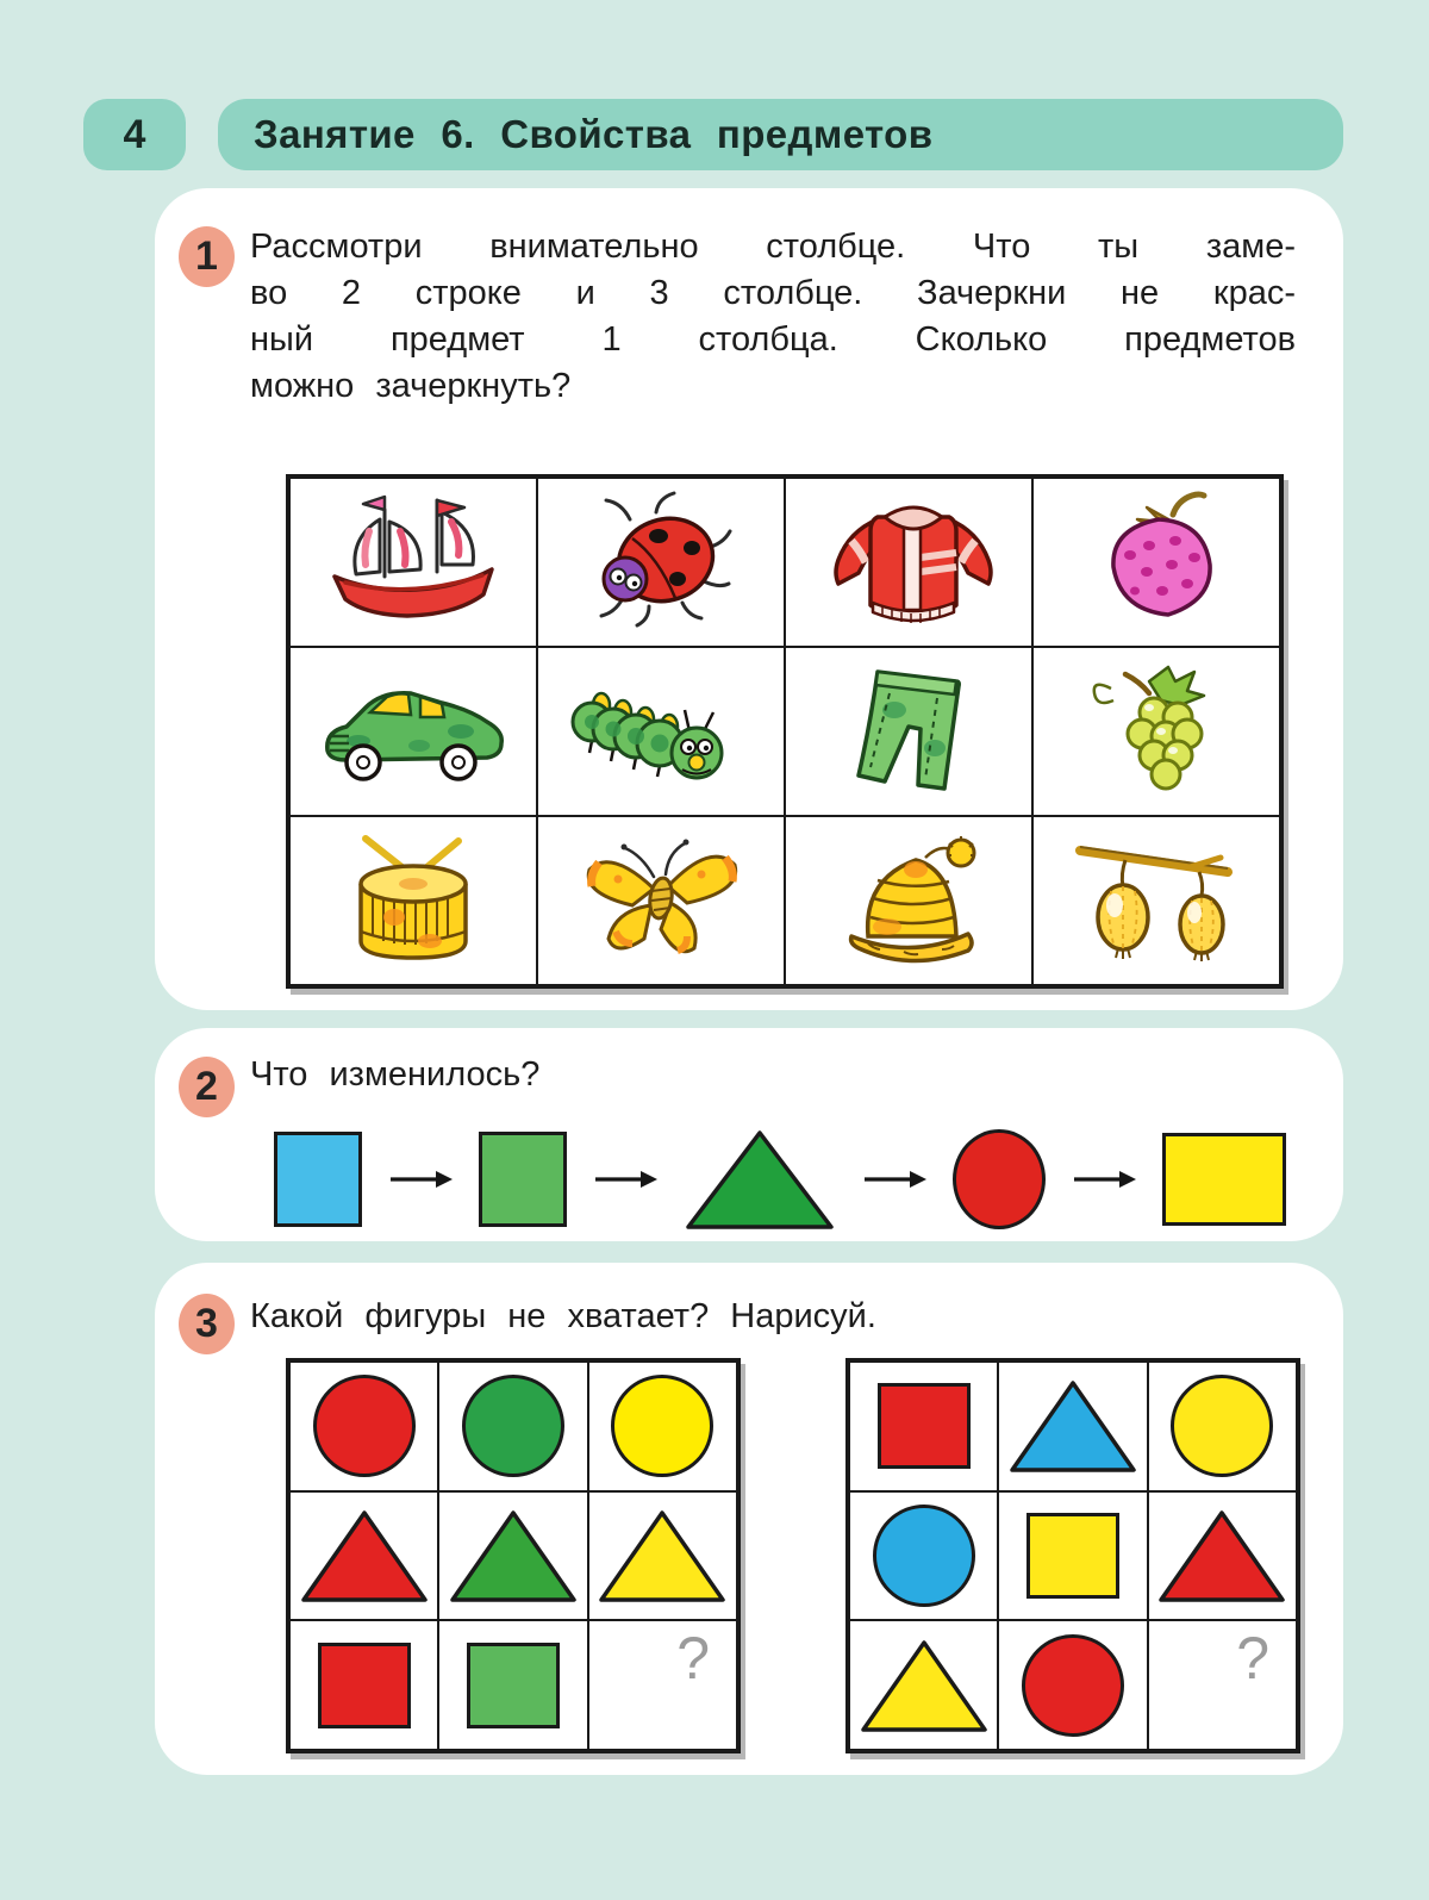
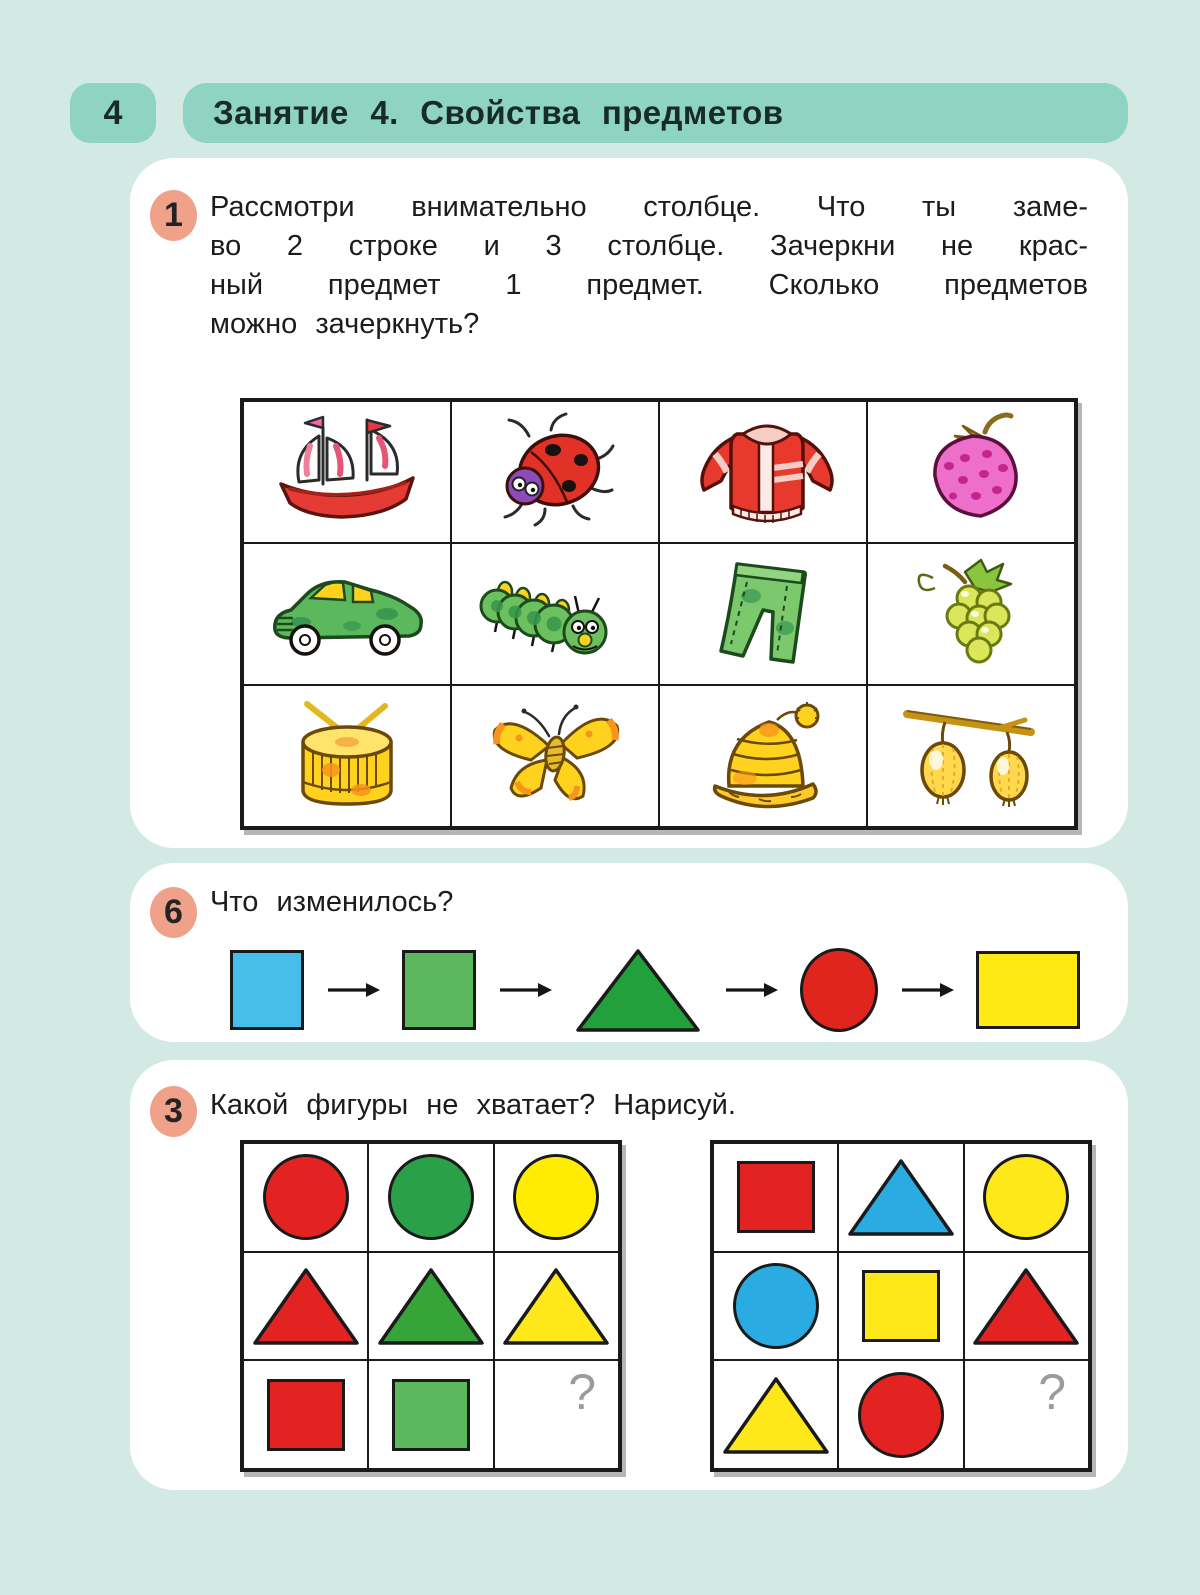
  4
- Занятие 6. Свойства предметов
+ Занятие 4. Свойства предметов
  1
  Рассмотри внимательно столбце. Что ты заме-
  во 2 строке и 3 столбце. Зачеркни не крас-
- ный предмет 1 столбца. Сколько предметов
+ ный предмет 1 предмет. Сколько предметов
  можно зачеркнуть?
- 2
+ 6
  Что изменилось?
  3
  Какой фигуры не хватает? Нарисуй.
  ?
  ?
